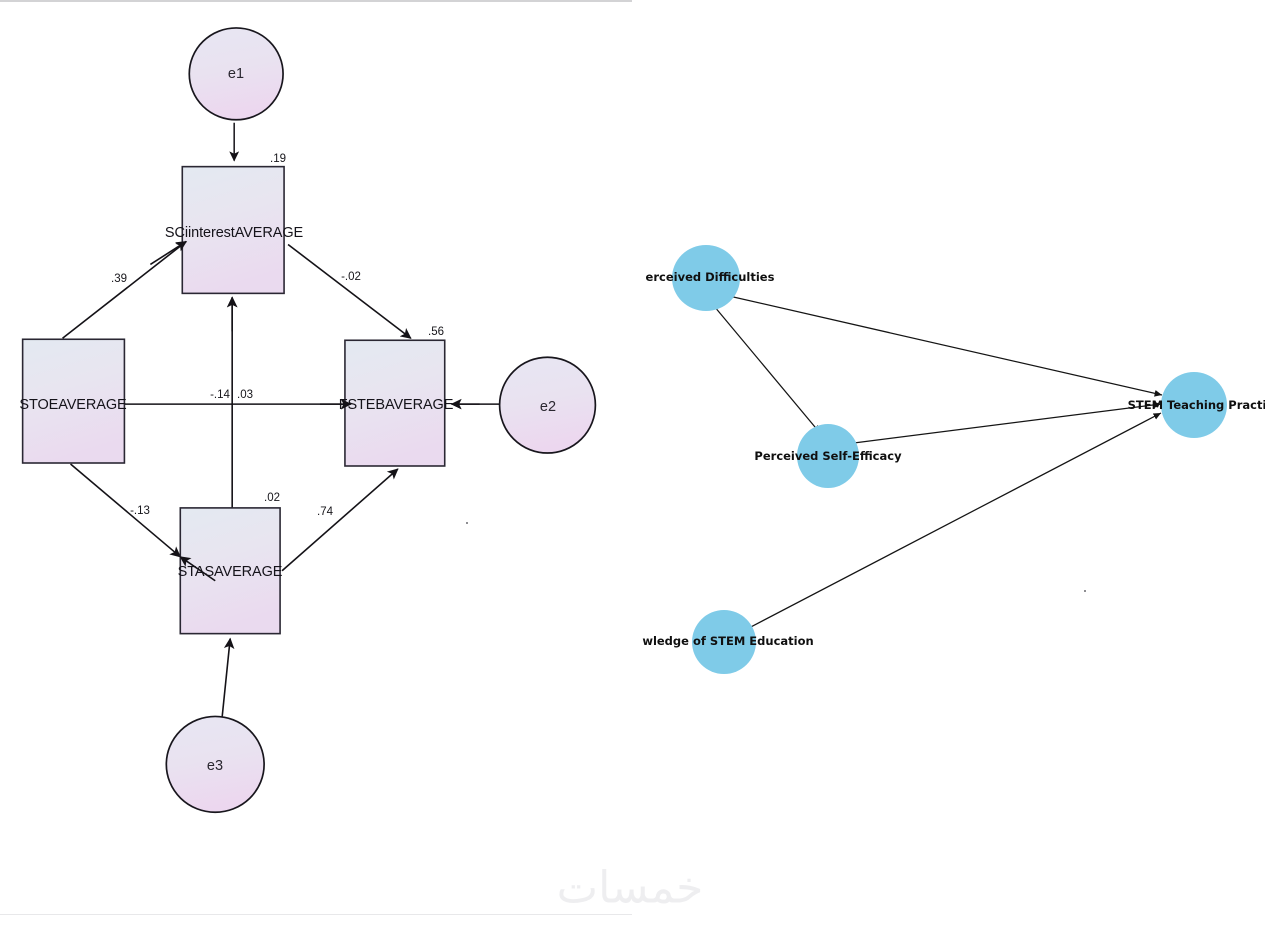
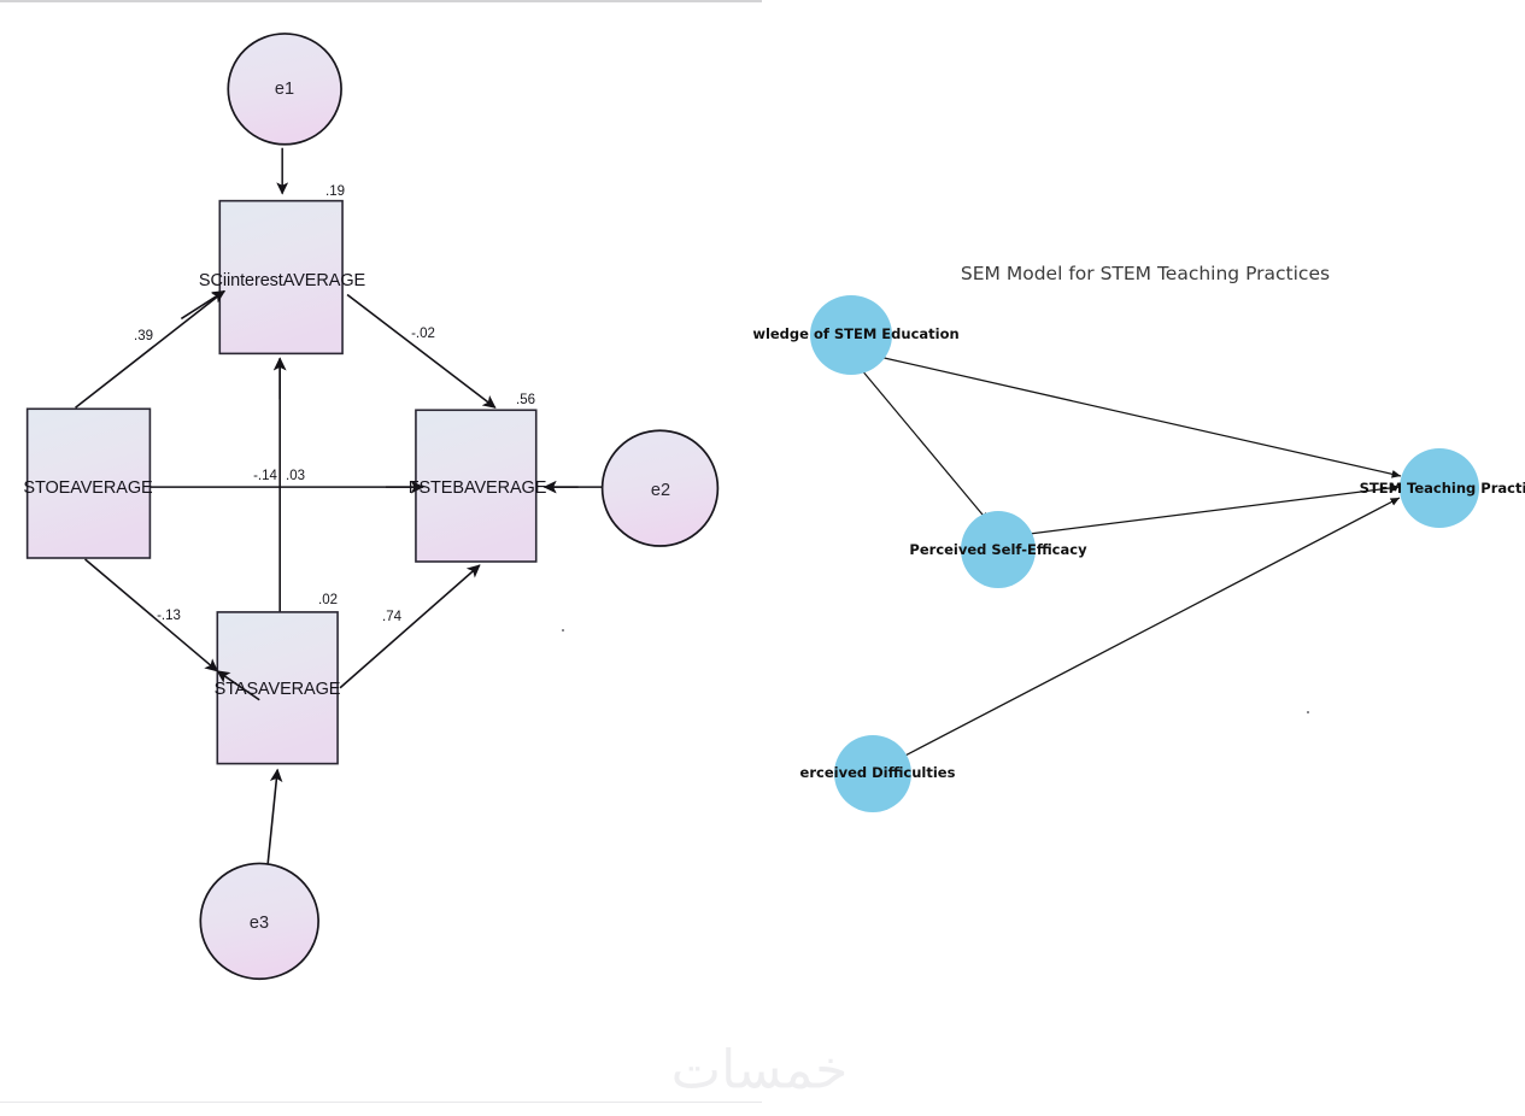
  e1
  e2
  e3
  SCiinterestAVERAGE
  STOEAVERAGE
  FSTEBAVERAGE
  STASAVERAGE
  .19
  .56
  .02
  .39
  -.02
  -.14
  .03
  -.13
  .74
+ SEM Model for STEM Teaching Practices
- erceived Difficulties
+ wledge of STEM Education
  Perceived Self-Efficacy
- wledge of STEM Education
+ erceived Difficulties
  STEM Teaching Practi
